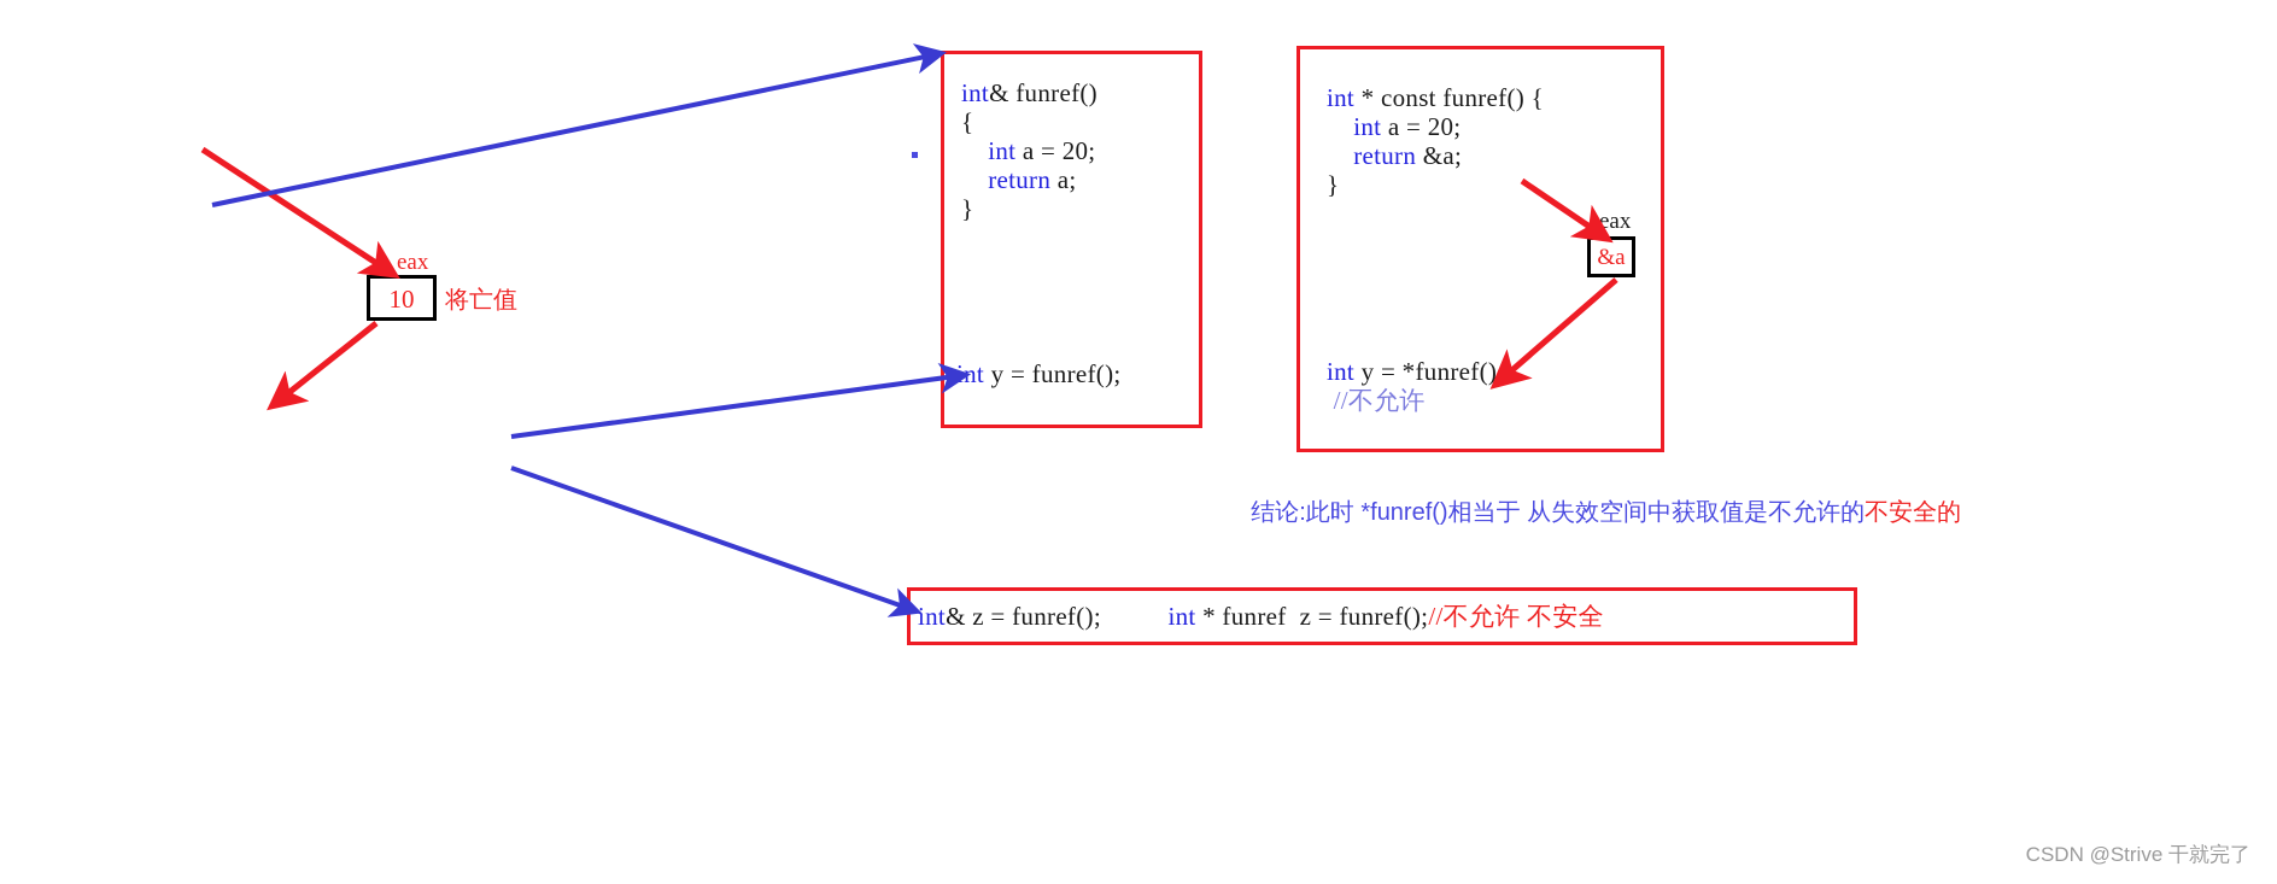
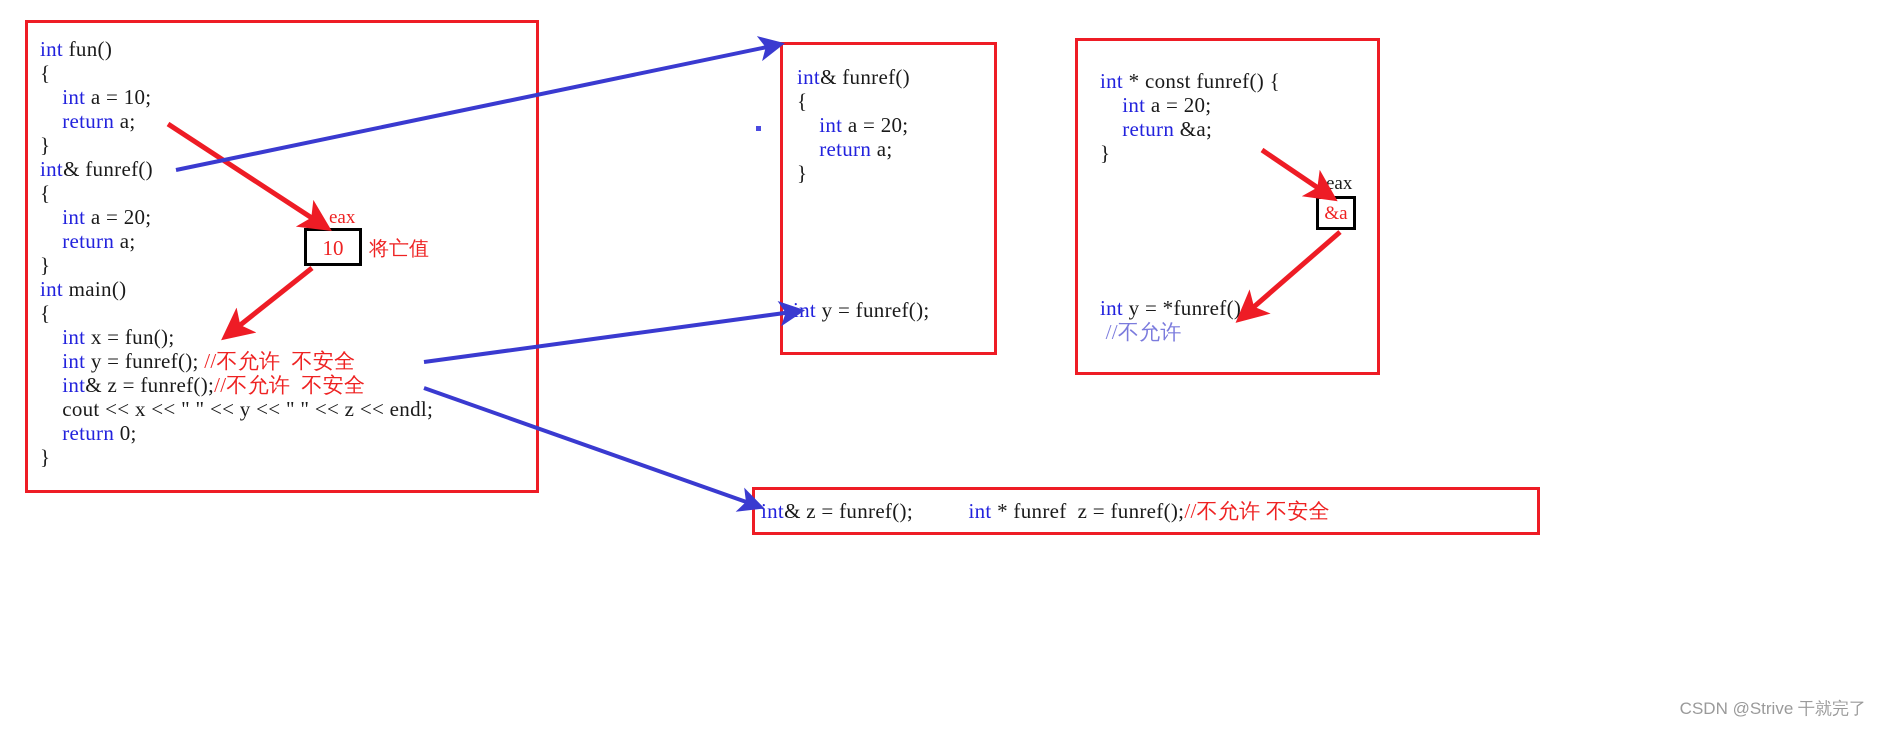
+ int fun() { int a = 10; return a; } int& funref() { int a = 20; return a; } int main() { int x = fun(); int y = funref(); //不允许 不安全 int& z = funref();//不允许 不安全 cout << x << " " << y << " " << z << endl; return 0; }
  int& funref() { int a = 20; return a; }
  int y = funref();
  int * const funref() { int a = 20; return &a; }
  int y = *funref(); //不允许
  int& z = funref(); int * funref z = funref();//不允许 不安全
  10
  eax
  将亡值
  &a
  eax
- 结论:此时 *funref()相当于 从失效空间中获取值是不允许的不安全的
  CSDN @Strive 干就完了
